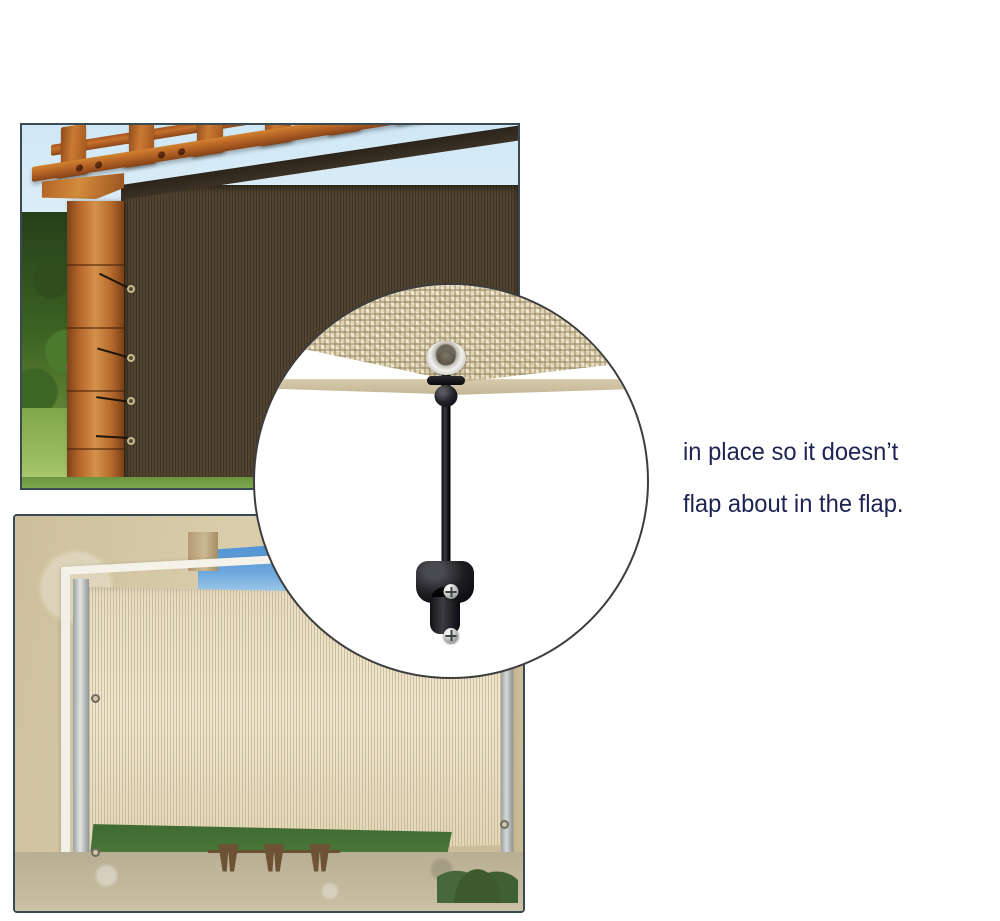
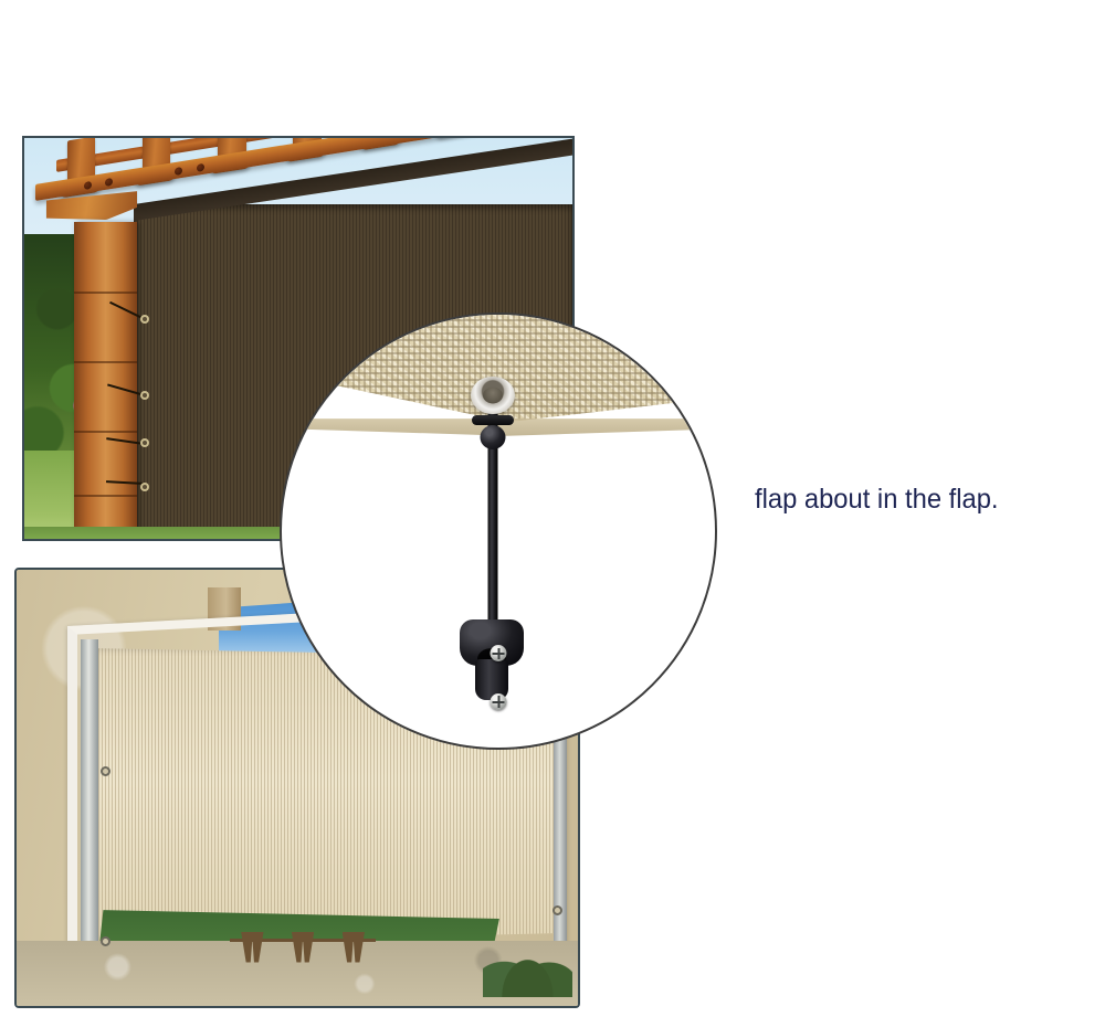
- in place so it doesn’t
  flap about in the flap.
